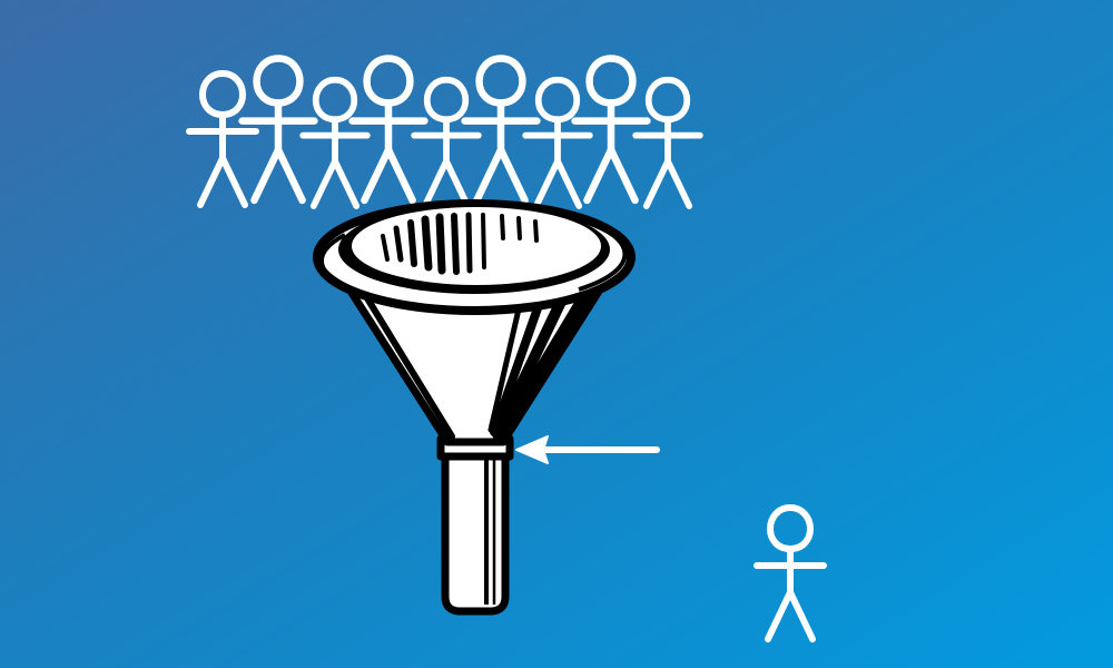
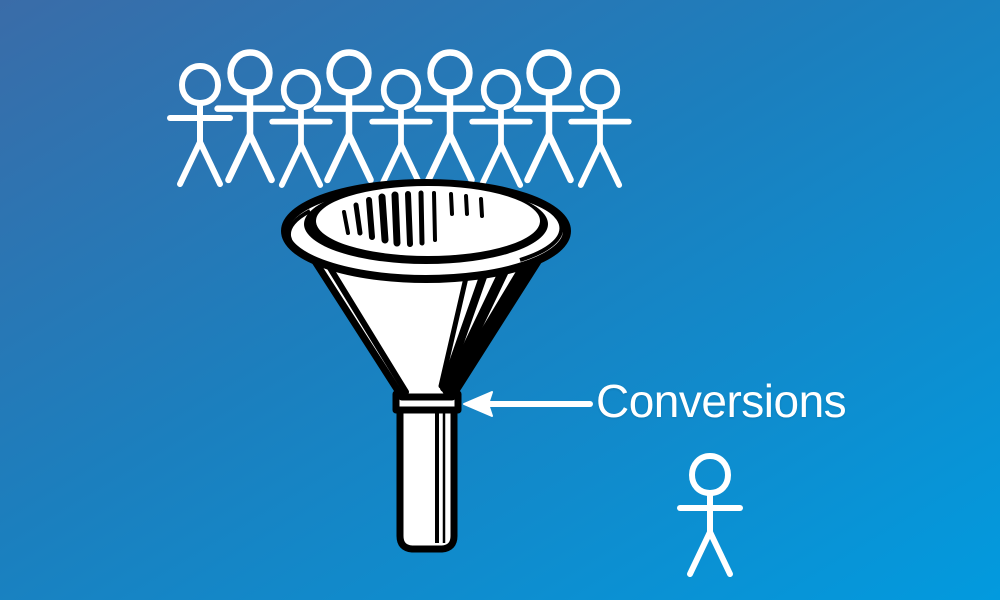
+ Conversions
